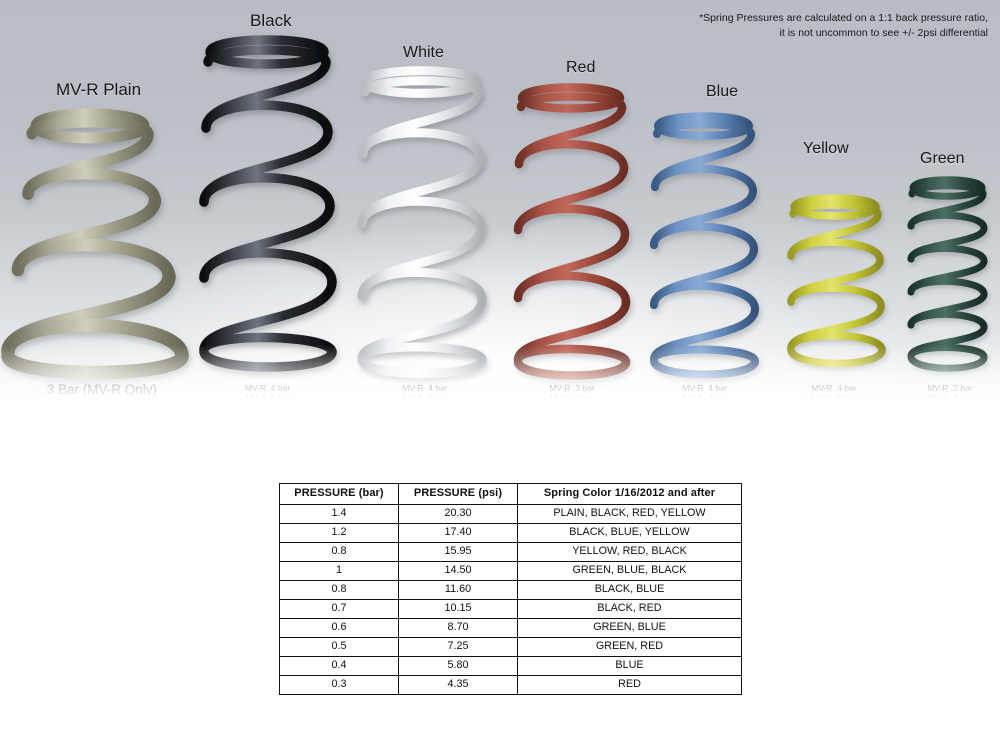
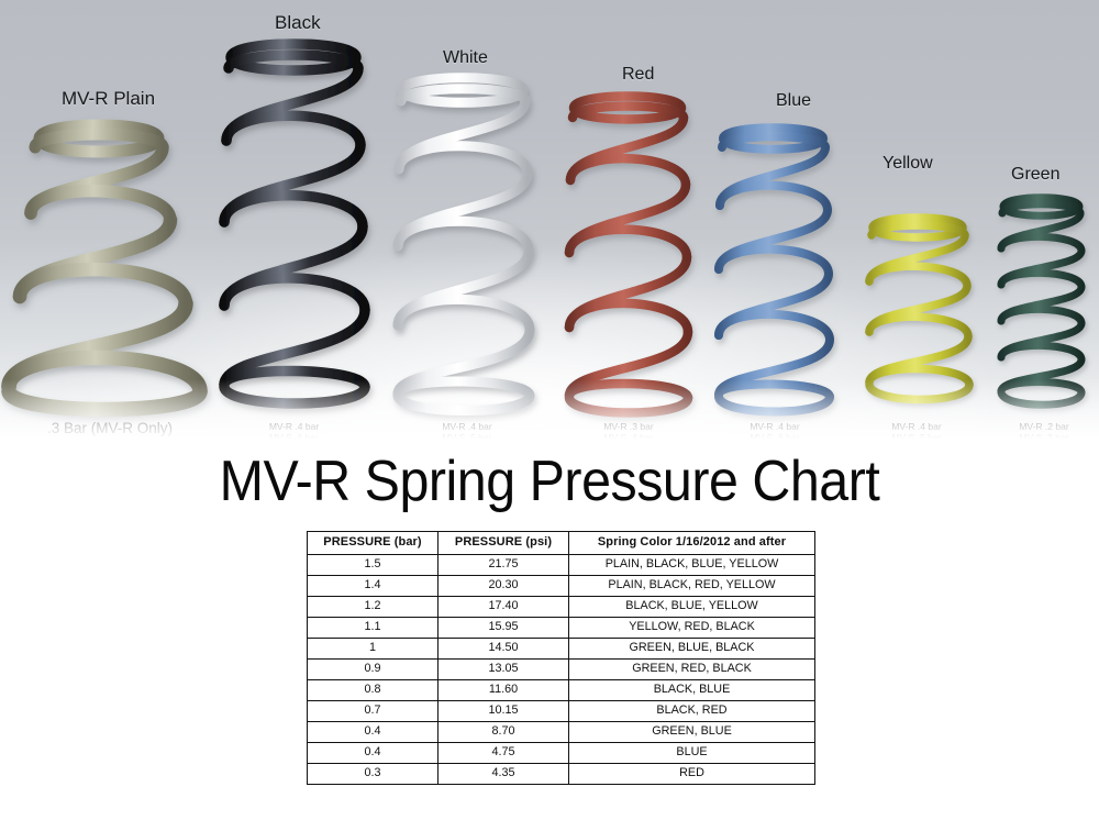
- *Spring Pressures are calculated on a 1:1 back pressure ratio,
- it is not uncommon to see +/- 2psi differential
  MV-R Plain
  Black
  White
  Red
  Blue
  Yellow
  Green
+ MV-R Spring Pressure Chart
  PRESSURE (bar)	PRESSURE (psi)	Spring Color 1/16/2012 and after
+ 1.5	21.75	PLAIN, BLACK, BLUE, YELLOW
  1.4	20.30	PLAIN, BLACK, RED, YELLOW
  1.2	17.40	BLACK, BLUE, YELLOW
- 0.8	15.95	YELLOW, RED, BLACK
+ 1.1	15.95	YELLOW, RED, BLACK
  1	14.50	GREEN, BLUE, BLACK
+ 0.9	13.05	GREEN, RED, BLACK
  0.8	11.60	BLACK, BLUE
  0.7	10.15	BLACK, RED
- 0.6	8.70	GREEN, BLUE
+ 0.4	8.70	GREEN, BLUE
- 0.5	7.25	GREEN, RED
- 0.4	5.80	BLUE
+ 0.4	4.75	BLUE
  0.3	4.35	RED
